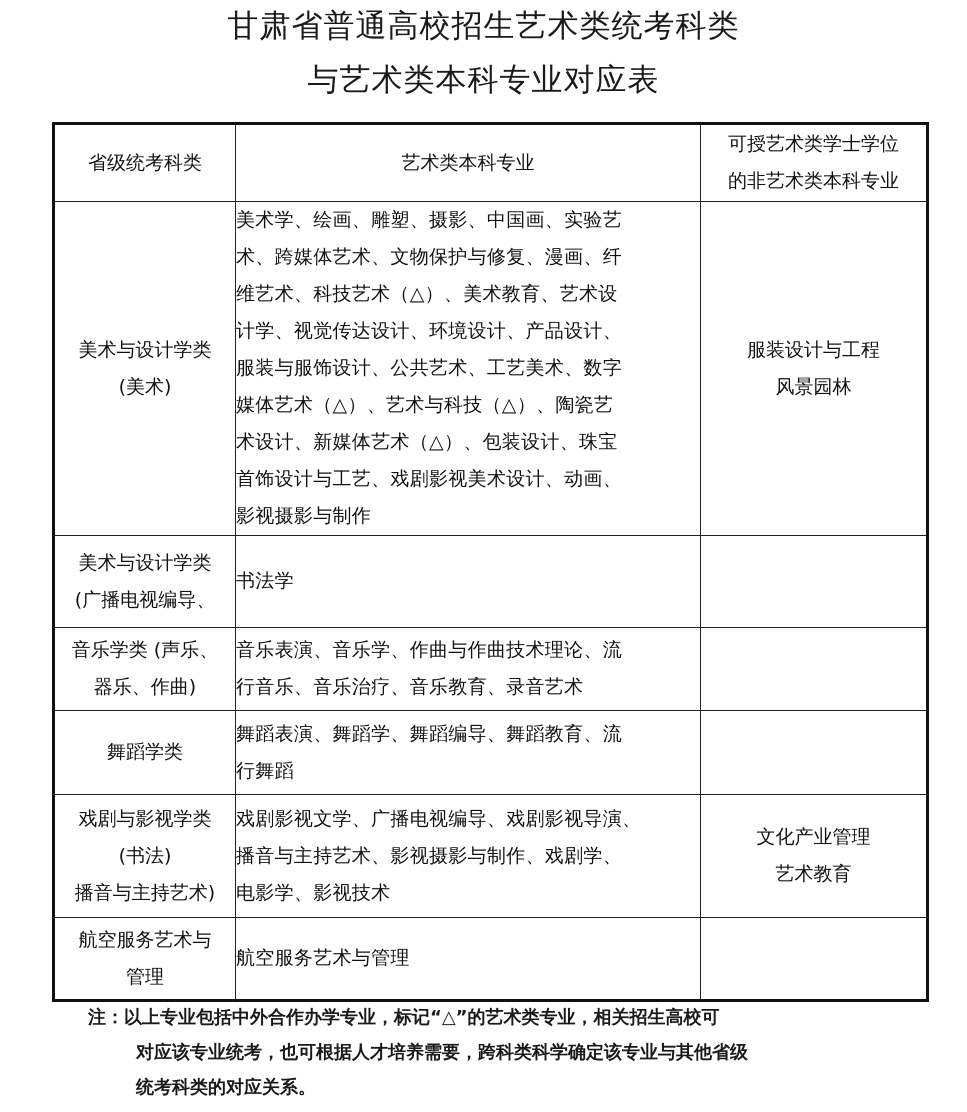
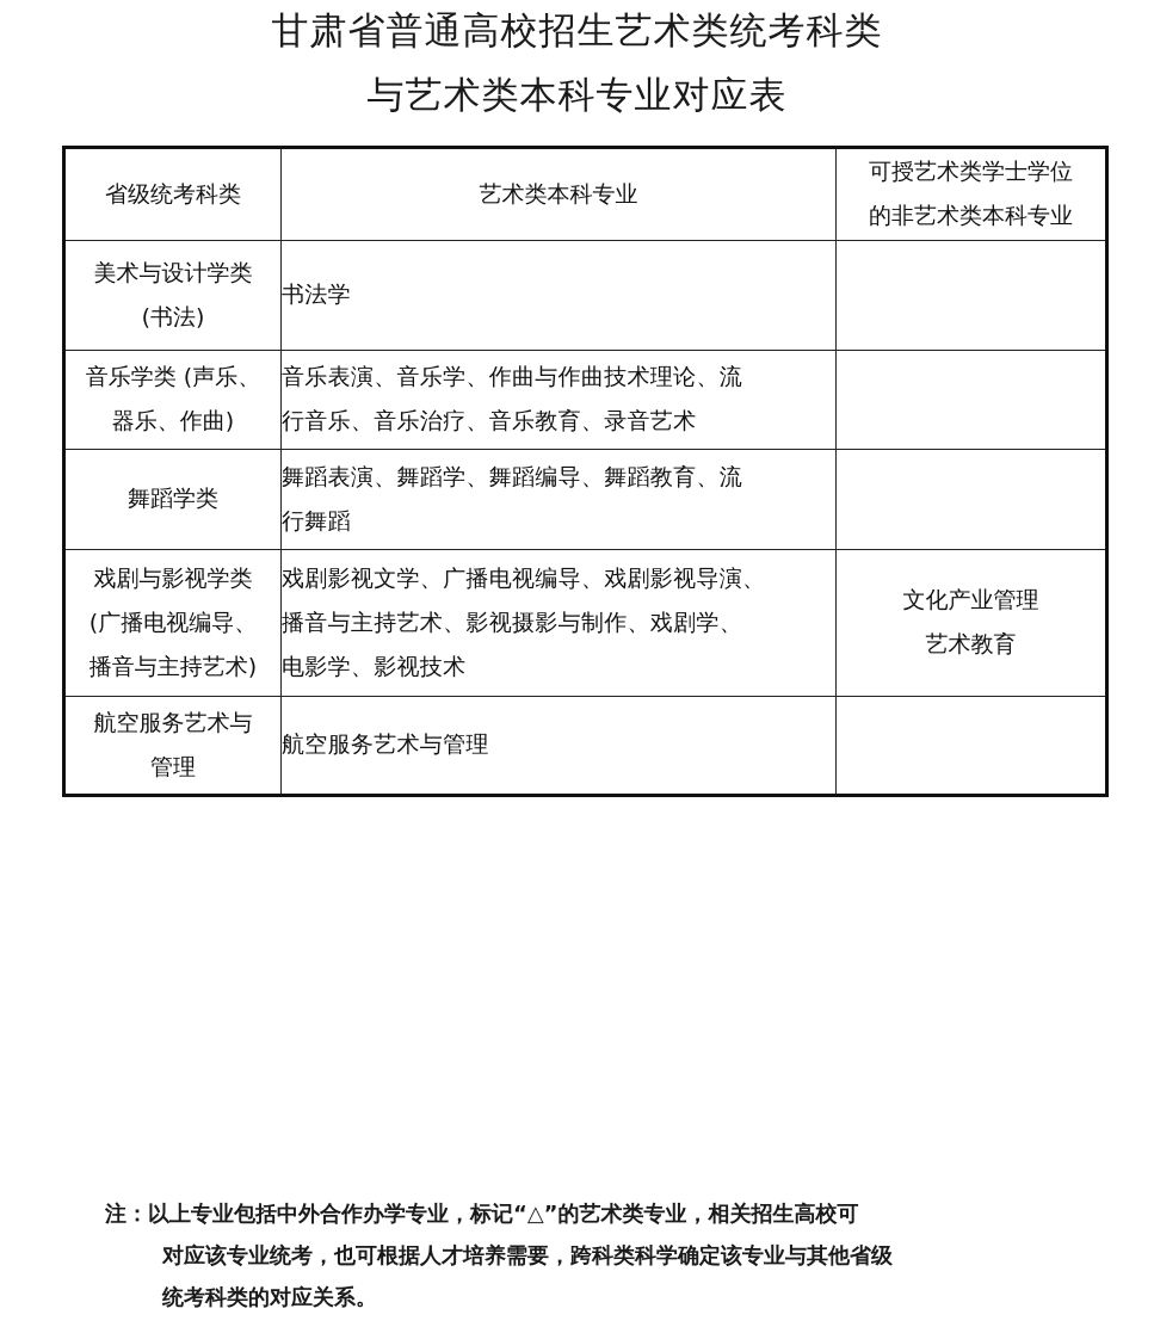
  甘肃省普通高校招生艺术类统考科类
  与艺术类本科专业对应表
  省级统考科类	艺术类本科专业	可授艺术类学士学位 的非艺术类本科专业
- 美术与设计学类 (美术)	美术学、绘画、雕塑、摄影、中国画、实验艺 术、跨媒体艺术、文物保护与修复、漫画、纤 维艺术、科技艺术（△）、美术教育、艺术设 计学、视觉传达设计、环境设计、产品设计、 服装与服饰设计、公共艺术、工艺美术、数字 媒体艺术（△）、艺术与科技（△）、陶瓷艺 术设计、新媒体艺术（△）、包装设计、珠宝 首饰设计与工艺、戏剧影视美术设计、动画、 影视摄影与制作	服装设计与工程 风景园林
- 美术与设计学类 (广播电视编导、	书法学
+ 美术与设计学类 (书法)	书法学
  音乐学类 (声乐、 器乐、作曲)	音乐表演、音乐学、作曲与作曲技术理论、流 行音乐、音乐治疗、音乐教育、录音艺术
  舞蹈学类	舞蹈表演、舞蹈学、舞蹈编导、舞蹈教育、流 行舞蹈
- 戏剧与影视学类 (书法) 播音与主持艺术)	戏剧影视文学、广播电视编导、戏剧影视导演、 播音与主持艺术、影视摄影与制作、戏剧学、 电影学、影视技术	文化产业管理 艺术教育
+ 戏剧与影视学类 (广播电视编导、 播音与主持艺术)	戏剧影视文学、广播电视编导、戏剧影视导演、 播音与主持艺术、影视摄影与制作、戏剧学、 电影学、影视技术	文化产业管理 艺术教育
  航空服务艺术与 管理	航空服务艺术与管理
  注：以上专业包括中外合作办学专业，标记“△”的艺术类专业，相关招生高校可
  对应该专业统考，也可根据人才培养需要，跨科类科学确定该专业与其他省级
  统考科类的对应关系。
